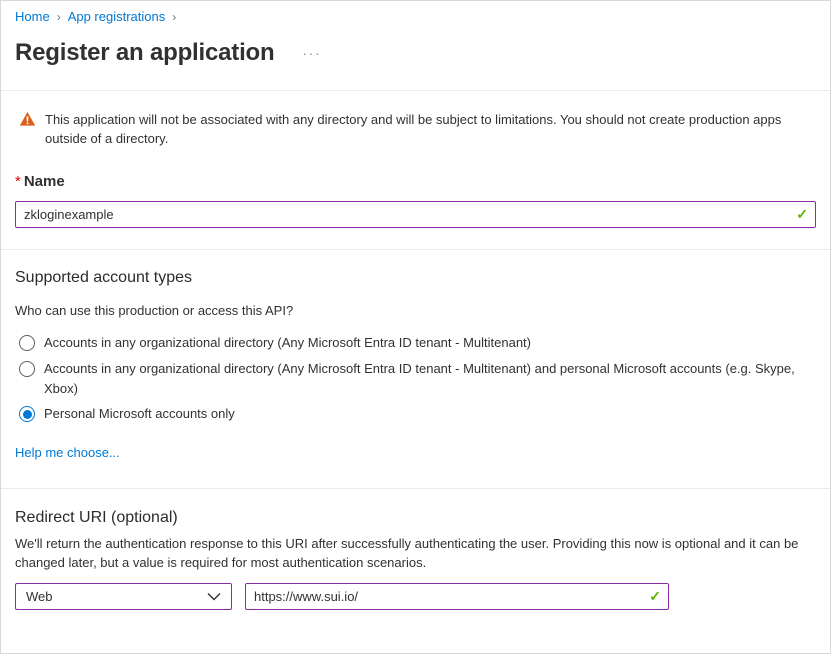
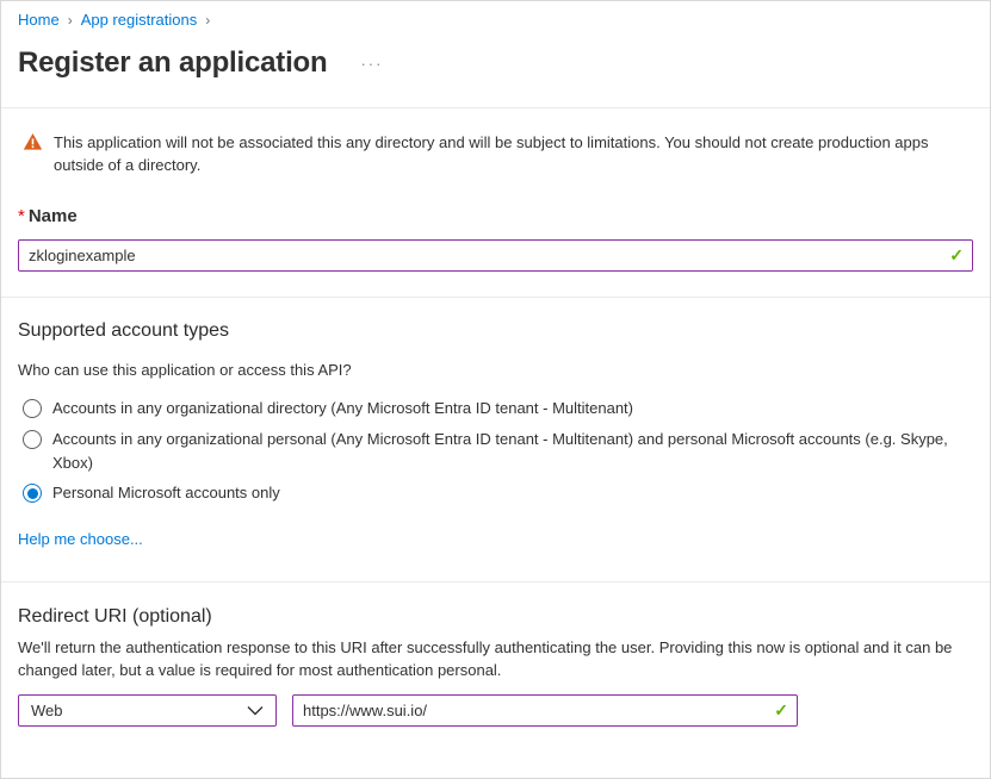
  Home
  ›
  App registrations
  ›
  Register an application
  ···
- This application will not be associated with any directory and will be subject to limitations. You should not create production apps outside of a directory.
+ This application will not be associated this any directory and will be subject to limitations. You should not create production apps outside of a directory.
  * Name
  zkloginexample
  ✓
  Supported account types
- Who can use this production or access this API?
+ Who can use this application or access this API?
  Accounts in any organizational directory (Any Microsoft Entra ID tenant - Multitenant)
- Accounts in any organizational directory (Any Microsoft Entra ID tenant - Multitenant) and personal Microsoft accounts (e.g. Skype, Xbox)
+ Accounts in any organizational personal (Any Microsoft Entra ID tenant - Multitenant) and personal Microsoft accounts (e.g. Skype, Xbox)
  Personal Microsoft accounts only
  Help me choose...
  Redirect URI (optional)
- We'll return the authentication response to this URI after successfully authenticating the user. Providing this now is optional and it can be changed later, but a value is required for most authentication scenarios.
+ We'll return the authentication response to this URI after successfully authenticating the user. Providing this now is optional and it can be changed later, but a value is required for most authentication personal.
  Web
  https://www.sui.io/
  ✓
